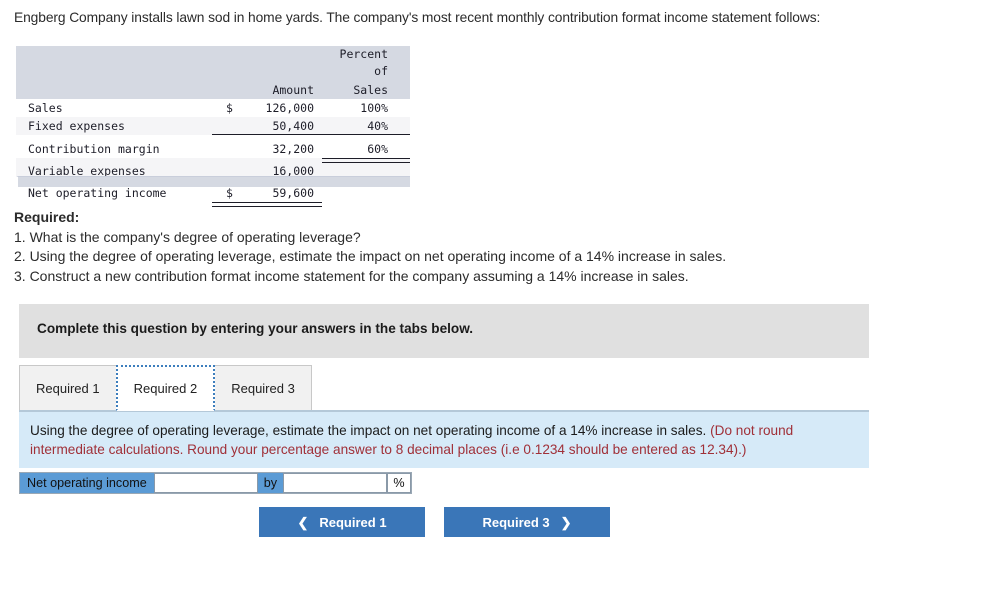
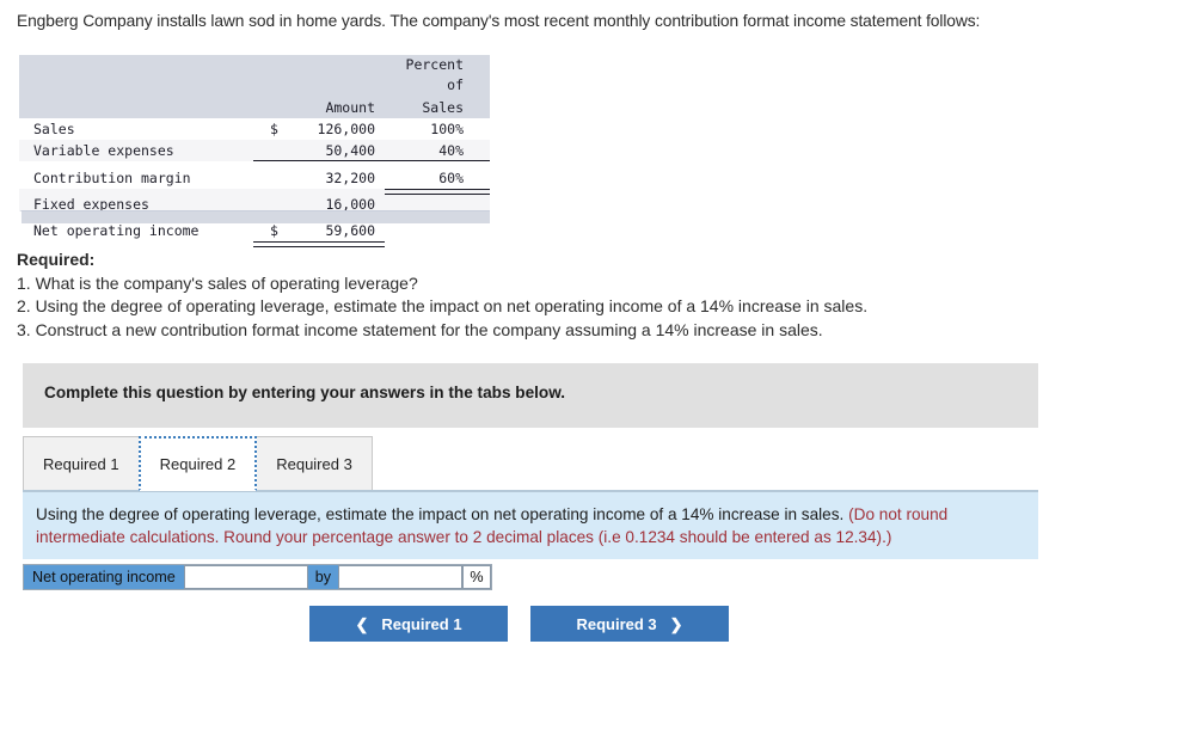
  Engberg Company installs lawn sod in home yards. The company's most recent monthly contribution format income statement follows:
  		Percent of
  	Amount	Sales
  Sales	$ 126,000	100%
- Fixed expenses	50,400	40%
+ Variable expenses	50,400	40%
  Contribution margin	32,200	60%
- Variable expenses	16,000
+ Fixed expenses	16,000
  Net operating income	$ 59,600
  Required:
- 1. What is the company's degree of operating leverage?
+ 1. What is the company's sales of operating leverage?
  2. Using the degree of operating leverage, estimate the impact on net operating income of a 14% increase in sales.
  3. Construct a new contribution format income statement for the company assuming a 14% increase in sales.
  Complete this question by entering your answers in the tabs below.
  Required 1
  Required 2
  Required 3
- Using the degree of operating leverage, estimate the impact on net operating income of a 14% increase in sales. (Do not round intermediate calculations. Round your percentage answer to 8 decimal places (i.e 0.1234 should be entered as 12.34).)
+ Using the degree of operating leverage, estimate the impact on net operating income of a 14% increase in sales. (Do not round intermediate calculations. Round your percentage answer to 2 decimal places (i.e 0.1234 should be entered as 12.34).)
  Net operating income
  by
  %
  ❮
  Required 1
  Required 3
  ❯
